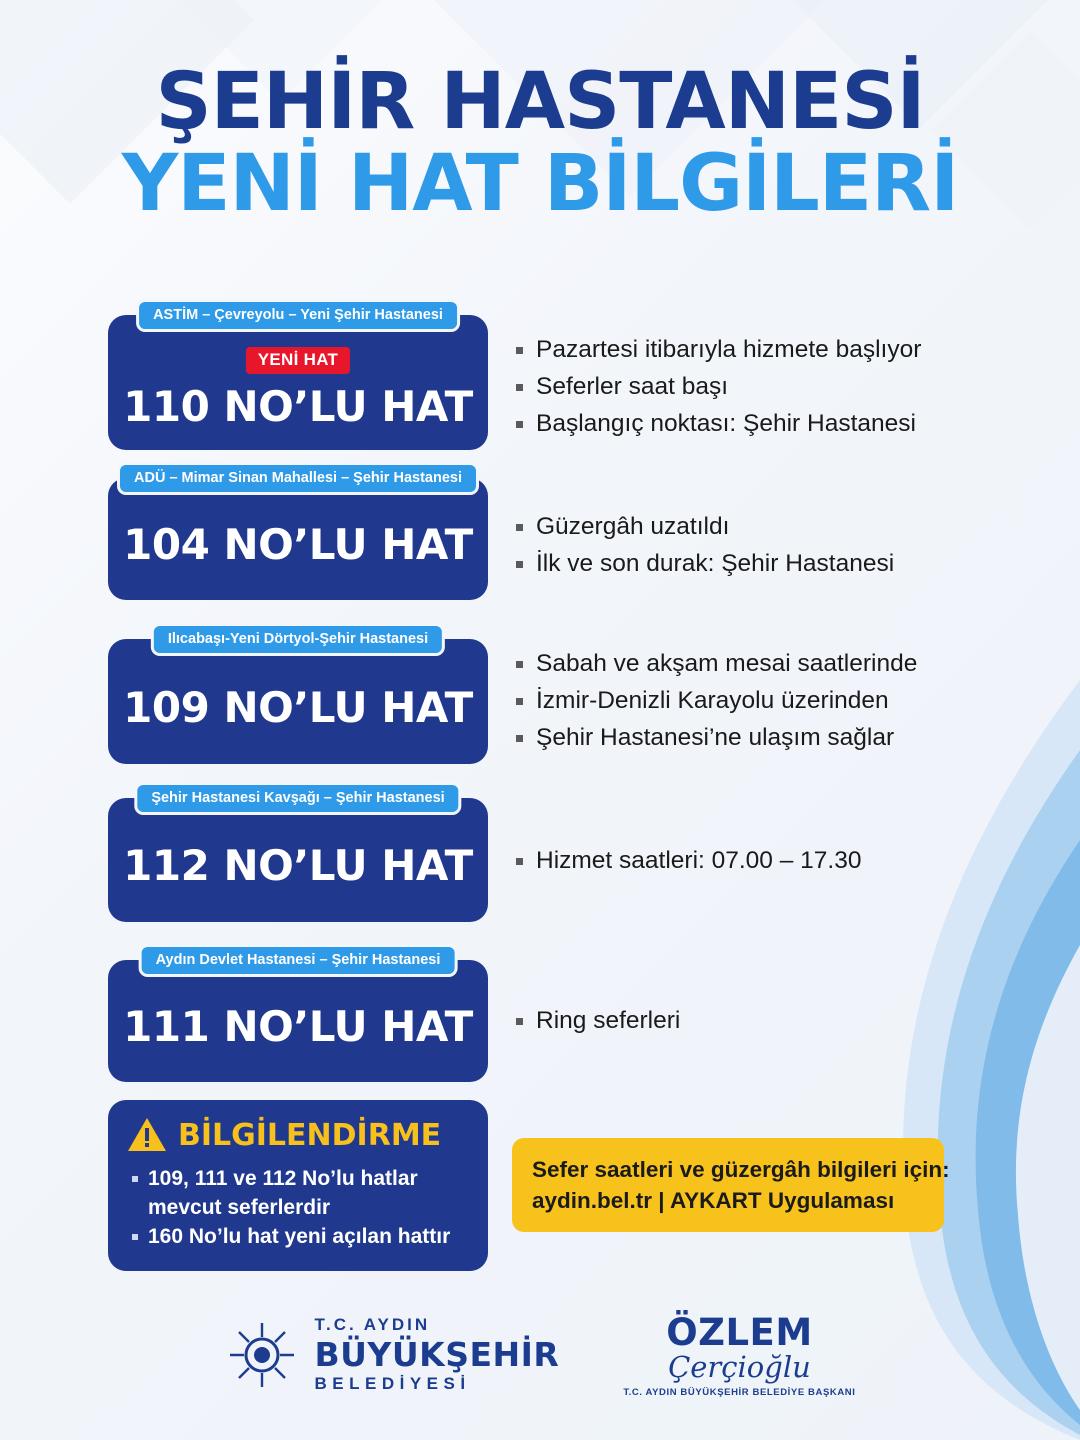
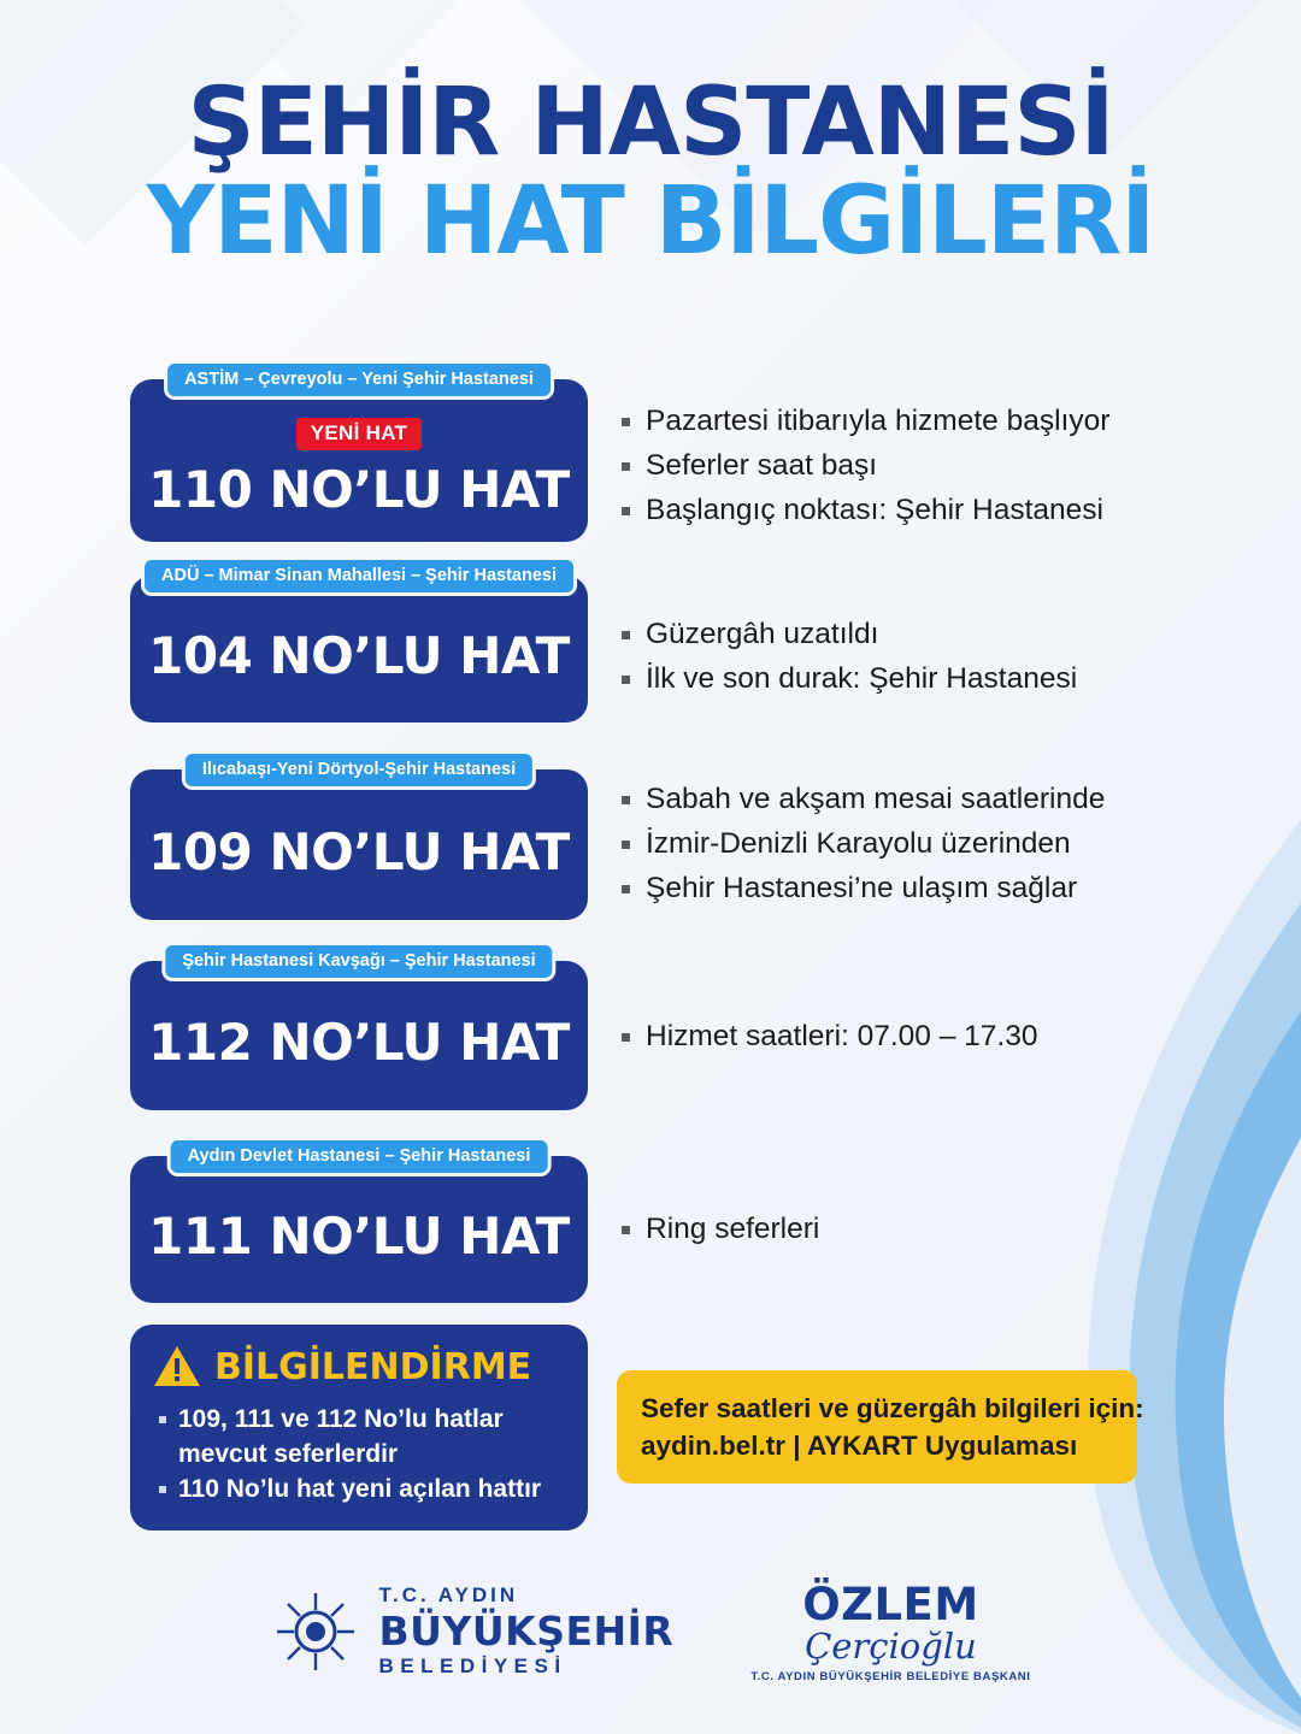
  ŞEHİR HASTANESİ
  YENİ HAT BİLGİLERİ
  ASTİM – Çevreyolu – Yeni Şehir Hastanesi
  YENİ HAT
  110 NO’LU HAT
  Pazartesi itibarıyla hizmete başlıyor
  Seferler saat başı
  Başlangıç noktası: Şehir Hastanesi
  ADÜ – Mimar Sinan Mahallesi – Şehir Hastanesi
  104 NO’LU HAT
  Güzergâh uzatıldı
  İlk ve son durak: Şehir Hastanesi
  Ilıcabaşı-Yeni Dörtyol-Şehir Hastanesi
  109 NO’LU HAT
  Sabah ve akşam mesai saatlerinde
  İzmir-Denizli Karayolu üzerinden
  Şehir Hastanesi’ne ulaşım sağlar
  Şehir Hastanesi Kavşağı – Şehir Hastanesi
  112 NO’LU HAT
  Hizmet saatleri: 07.00 – 17.30
  Aydın Devlet Hastanesi – Şehir Hastanesi
  111 NO’LU HAT
  Ring seferleri
  BİLGİLENDİRME
  109, 111 ve 112 No’lu hatlar mevcut seferlerdir
- 160 No’lu hat yeni açılan hattır
+ 110 No’lu hat yeni açılan hattır
  Sefer saatleri ve güzergâh bilgileri için:
  aydin.bel.tr | AYKART Uygulaması
  T.C. AYDIN
  BÜYÜKŞEHİR
  BELEDİYESİ
  ÖZLEM
  Çerçioğlu
  T.C. AYDIN BÜYÜKŞEHİR BELEDİYE BAŞKANI
